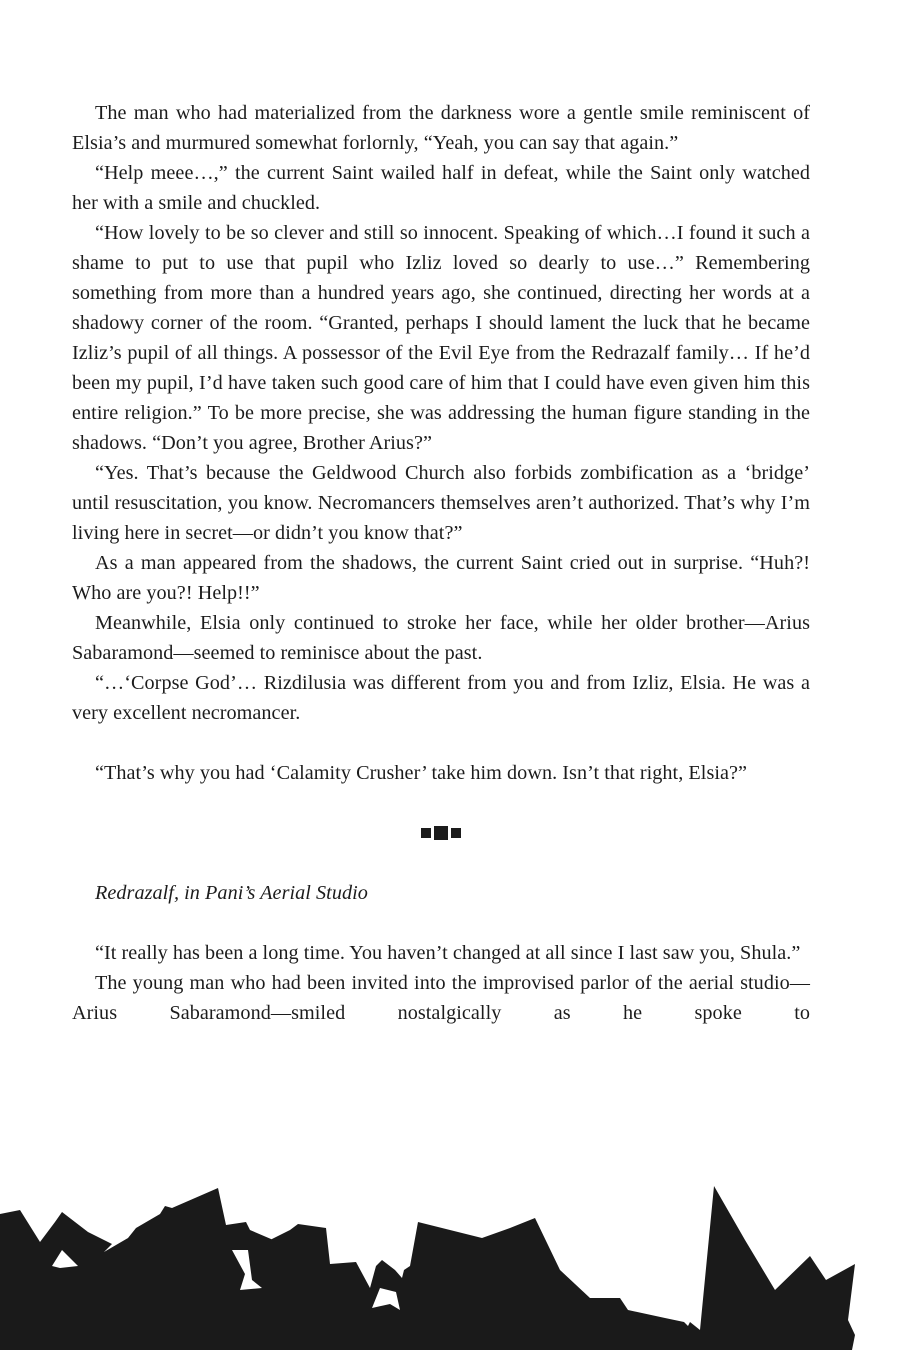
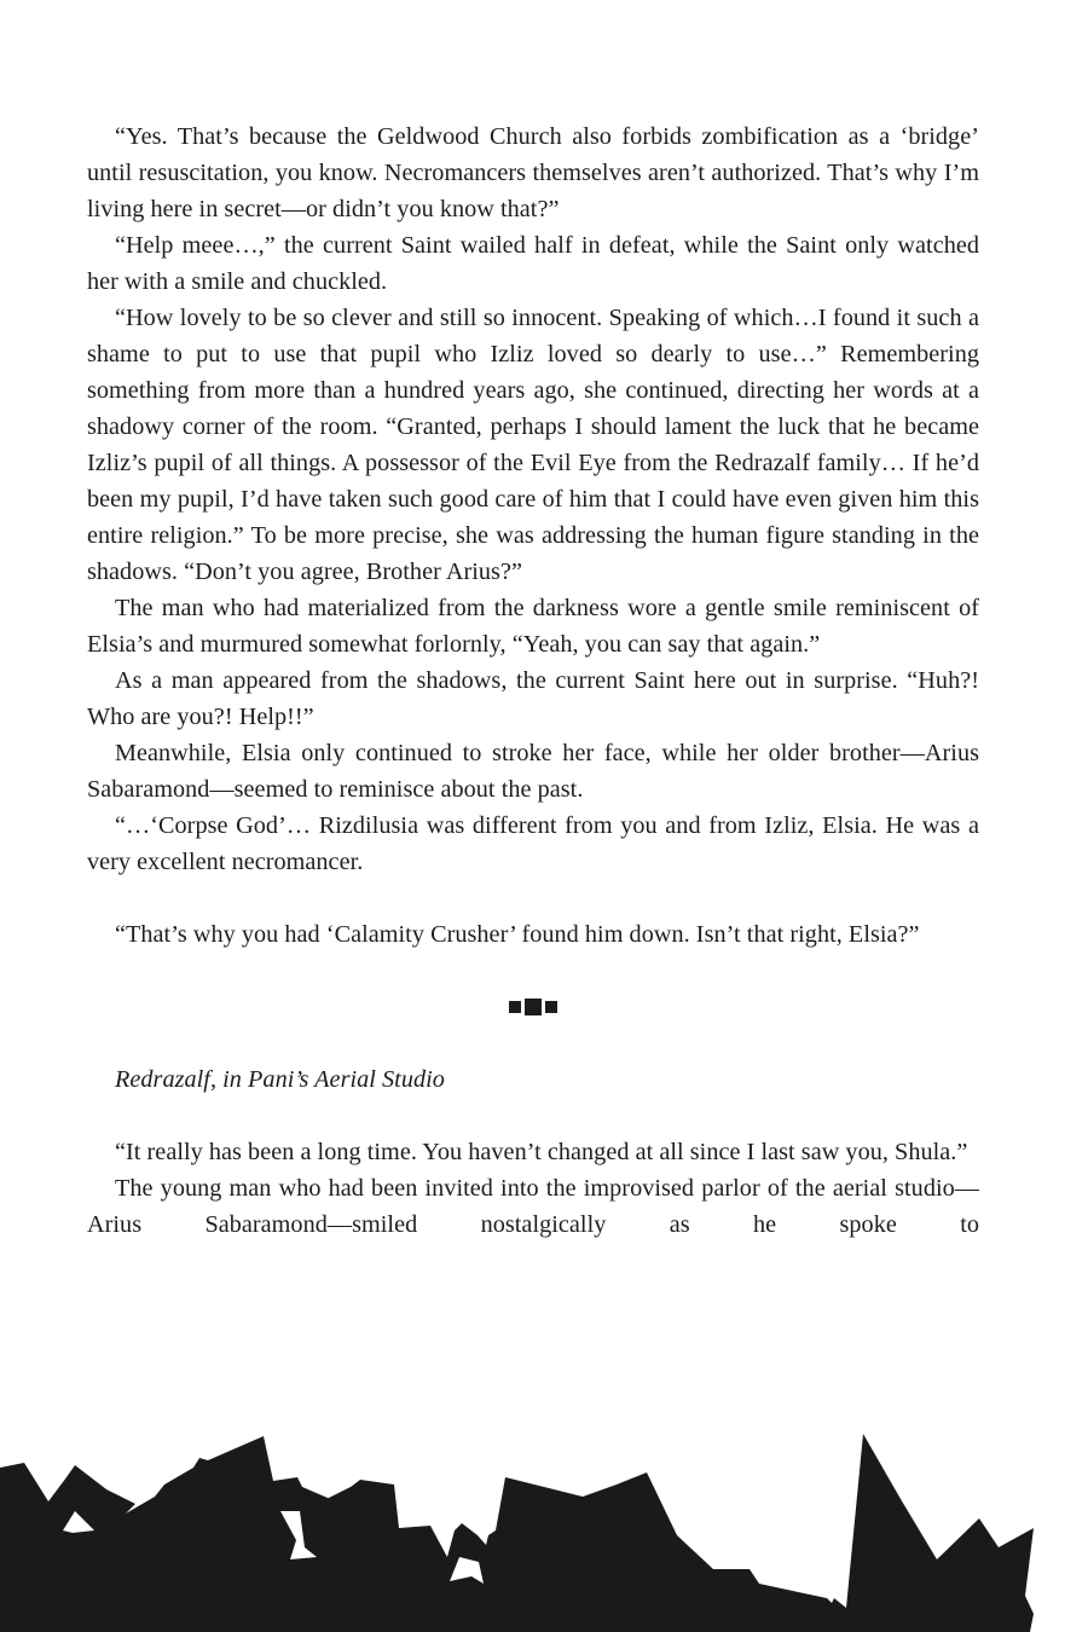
- The man who had materialized from the darkness wore a gentle smile reminiscent of Elsia’s and murmured somewhat forlornly, “Yeah, you can say that again.”
+ “Yes. That’s because the Geldwood Church also forbids zombification as a ‘bridge’ until resuscitation, you know. Necromancers themselves aren’t authorized. That’s why I’m living here in secret—or didn’t you know that?”
  “Help meee…,” the current Saint wailed half in defeat, while the Saint only watched her with a smile and chuckled.
  “How lovely to be so clever and still so innocent. Speaking of which…I found it such a shame to put to use that pupil who Izliz loved so dearly to use…” Remembering something from more than a hundred years ago, she continued, directing her words at a shadowy corner of the room. “Granted, perhaps I should lament the luck that he became Izliz’s pupil of all things. A possessor of the Evil Eye from the Redrazalf family… If he’d been my pupil, I’d have taken such good care of him that I could have even given him this entire religion.” To be more precise, she was addressing the human figure standing in the shadows. “Don’t you agree, Brother Arius?”
- “Yes. That’s because the Geldwood Church also forbids zombification as a ‘bridge’ until resuscitation, you know. Necromancers themselves aren’t authorized. That’s why I’m living here in secret—or didn’t you know that?”
+ The man who had materialized from the darkness wore a gentle smile reminiscent of Elsia’s and murmured somewhat forlornly, “Yeah, you can say that again.”
- As a man appeared from the shadows, the current Saint cried out in surprise. “Huh?! Who are you?! Help!!”
+ As a man appeared from the shadows, the current Saint here out in surprise. “Huh?! Who are you?! Help!!”
  Meanwhile, Elsia only continued to stroke her face, while her older brother—Arius Sabaramond—seemed to reminisce about the past.
  “…‘Corpse God’… Rizdilusia was different from you and from Izliz, Elsia. He was a very excellent necromancer.
- “That’s why you had ‘Calamity Crusher’ take him down. Isn’t that right, Elsia?”
+ “That’s why you had ‘Calamity Crusher’ found him down. Isn’t that right, Elsia?”
  Redrazalf, in Pani’s Aerial Studio
  “It really has been a long time. You haven’t changed at all since I last saw you, Shula.”
  The young man who had been invited into the improvised parlor of the aerial studio—Arius Sabaramond—smiled nostalgically as he spoke to
